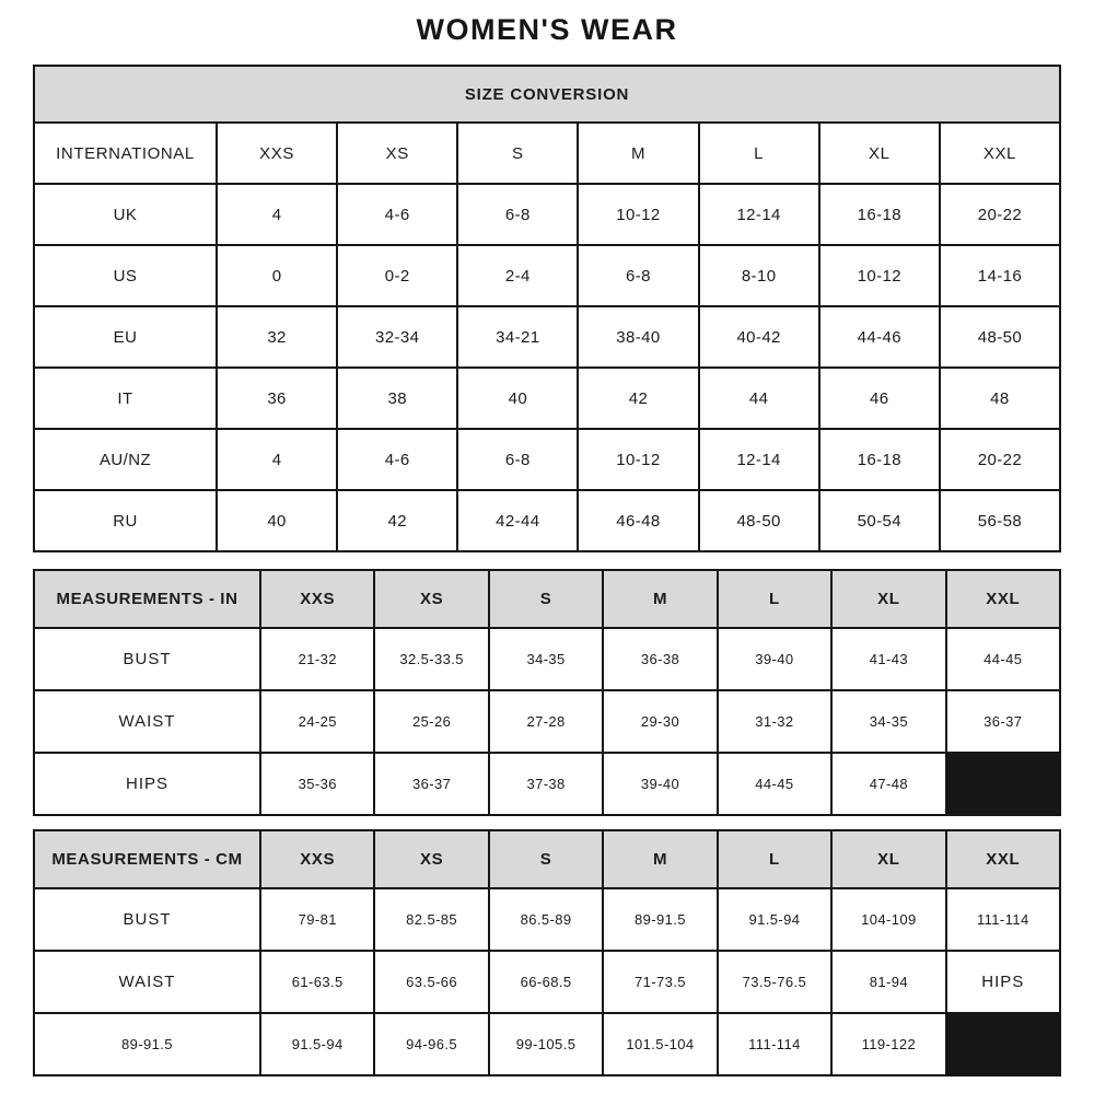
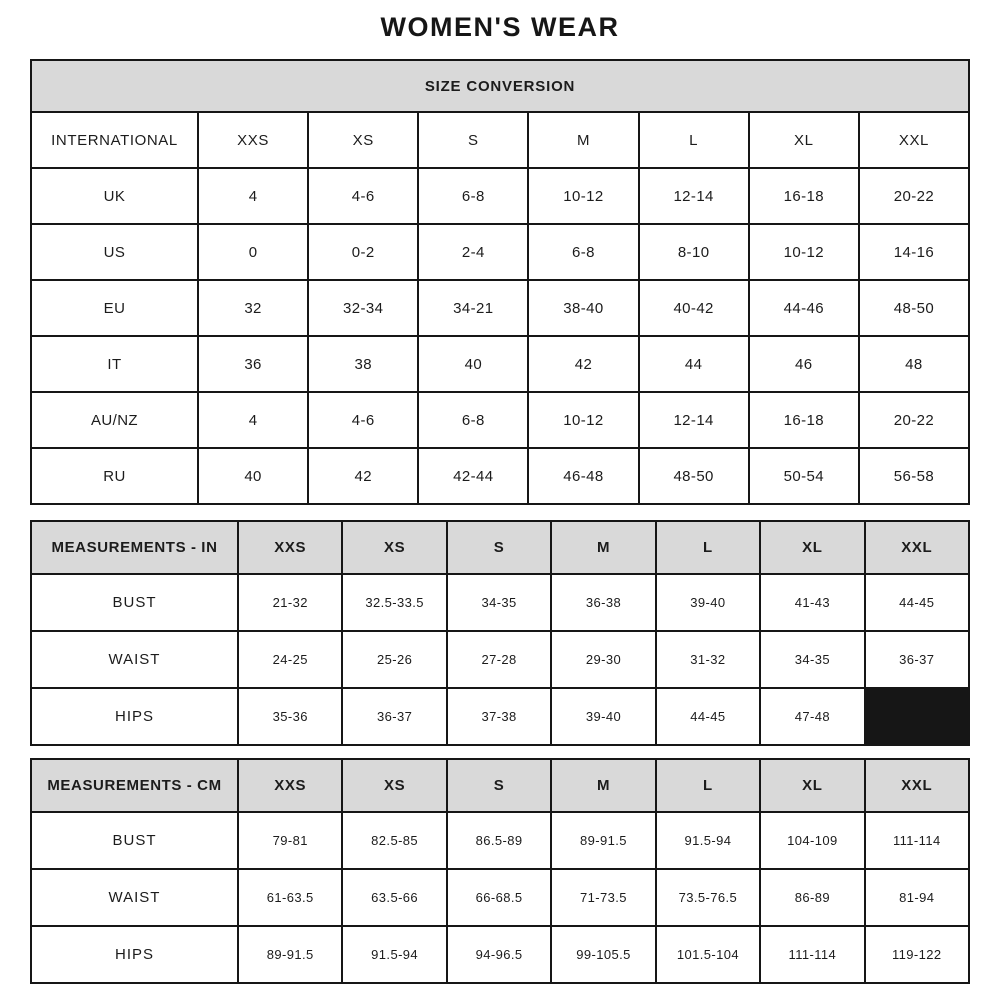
  WOMEN'S WEAR
  SIZE CONVERSION
  INTERNATIONAL
  XXS
  XS
  S
  M
  L
  XL
  XXL
  UK
  4
  4-6
  6-8
  10-12
  12-14
  16-18
  20-22
  US
  0
  0-2
  2-4
  6-8
  8-10
  10-12
  14-16
  EU
  32
  32-34
  34-21
  38-40
  40-42
  44-46
  48-50
  IT
  36
  38
  40
  42
  44
  46
  48
  AU/NZ
  4
  4-6
  6-8
  10-12
  12-14
  16-18
  20-22
  RU
  40
  42
  42-44
  46-48
  48-50
  50-54
  56-58
  MEASUREMENTS - IN
  XXS
  XS
  S
  M
  L
  XL
  XXL
  BUST
  21-32
  32.5-33.5
  34-35
  36-38
  39-40
  41-43
  44-45
  WAIST
  24-25
  25-26
  27-28
  29-30
  31-32
  34-35
  36-37
  HIPS
  35-36
  36-37
  37-38
  39-40
  44-45
  47-48
  MEASUREMENTS - CM
  XXS
  XS
  S
  M
  L
  XL
  XXL
  BUST
  79-81
  82.5-85
  86.5-89
  89-91.5
  91.5-94
  104-109
  111-114
  WAIST
  61-63.5
  63.5-66
  66-68.5
  71-73.5
  73.5-76.5
+ 86-89
  81-94
  HIPS
  89-91.5
  91.5-94
  94-96.5
  99-105.5
  101.5-104
  111-114
  119-122
